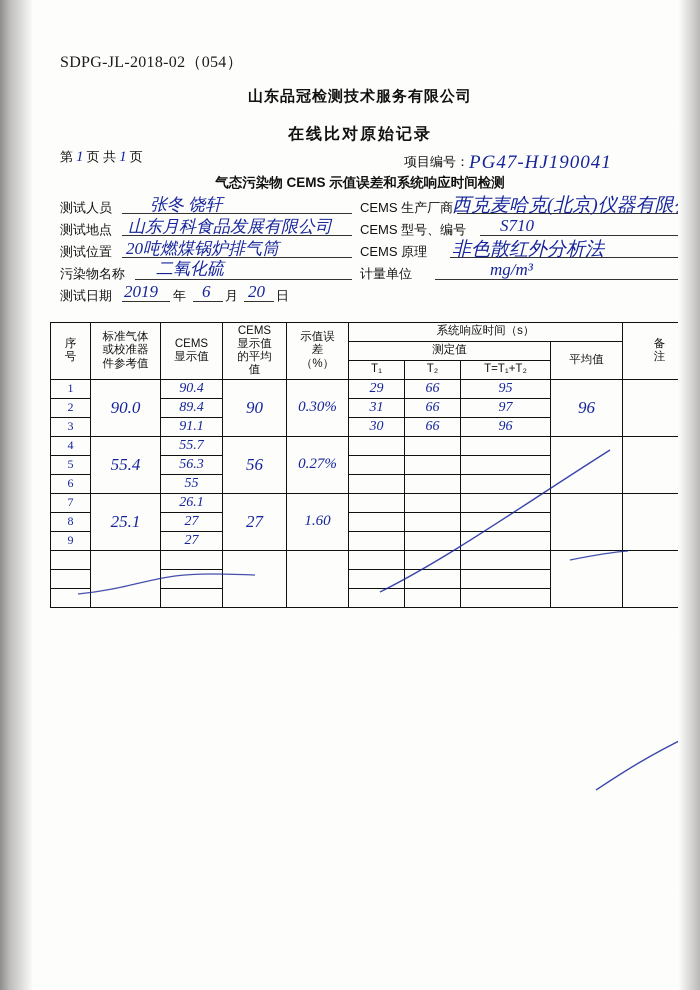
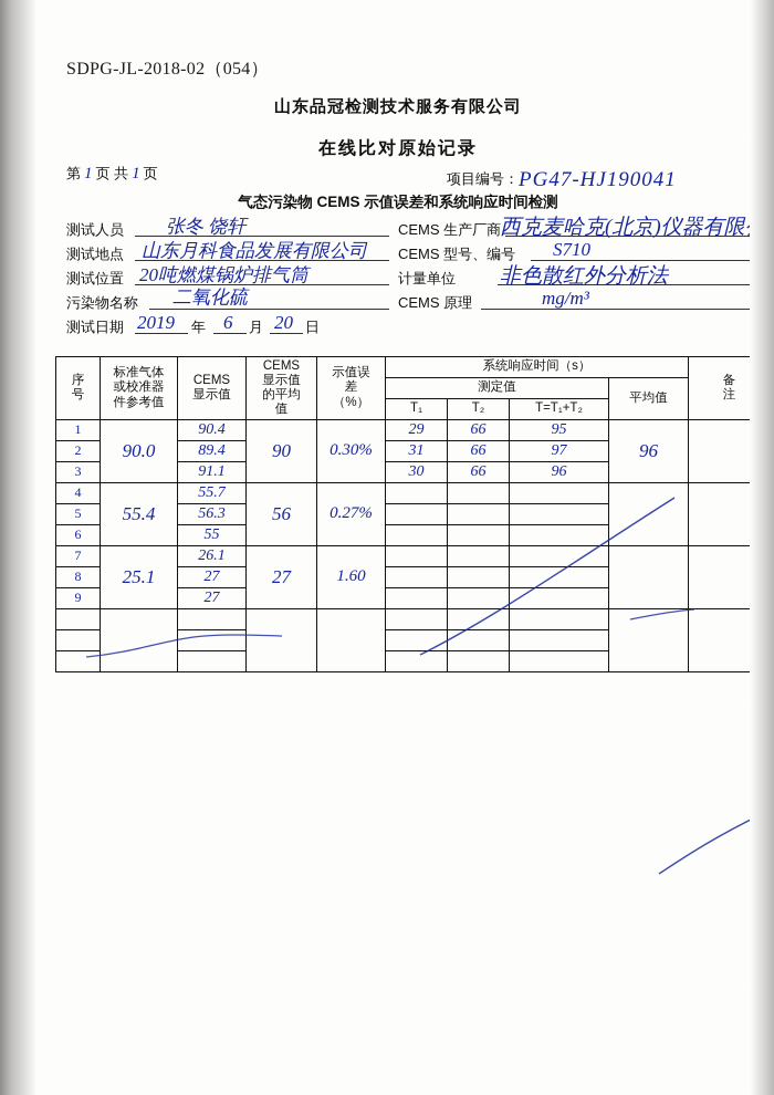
  SDPG-JL-2018-02（054）
  山东品冠检测技术服务有限公司
  在线比对原始记录
  第 1 页 共 1 页
  项目编号：PG47-HJ190041
  气态污染物 CEMS 示值误差和系统响应时间检测
  测试人员
  张冬 饶轩
  CEMS 生产厂商
  西克麦哈克(北京)仪器有限
  测试地点
  山东月科食品发展有限公司
  CEMS 型号、编号
  S710
  测试位置
  20吨燃煤锅炉排气筒
- CEMS 原理
+ 计量单位
  非色散红外分析法
  污染物名称
  二氧化硫
- 计量单位
+ CEMS 原理
  mg/m³
  测试日期
  2019
  年
  6
  月
  20
  日
  序 号	标准气体 或校准器 件参考值	CEMS 显示值	CEMS 显示值 的平均 值	示值误 差 （%）	系统响应时间（s）	备 注
  测定值	平均值
  T₁	T₂	T=T₁+T₂
  1	90.0	90.4	90	0.30%	29	66	95	96
  2	89.4	31	66	97
  3	91.1	30	66	96
  4	55.4	55.7	56	0.27%
  5	56.3
  6	55
  7	25.1	26.1	27	1.60
  8	27
  9	27
